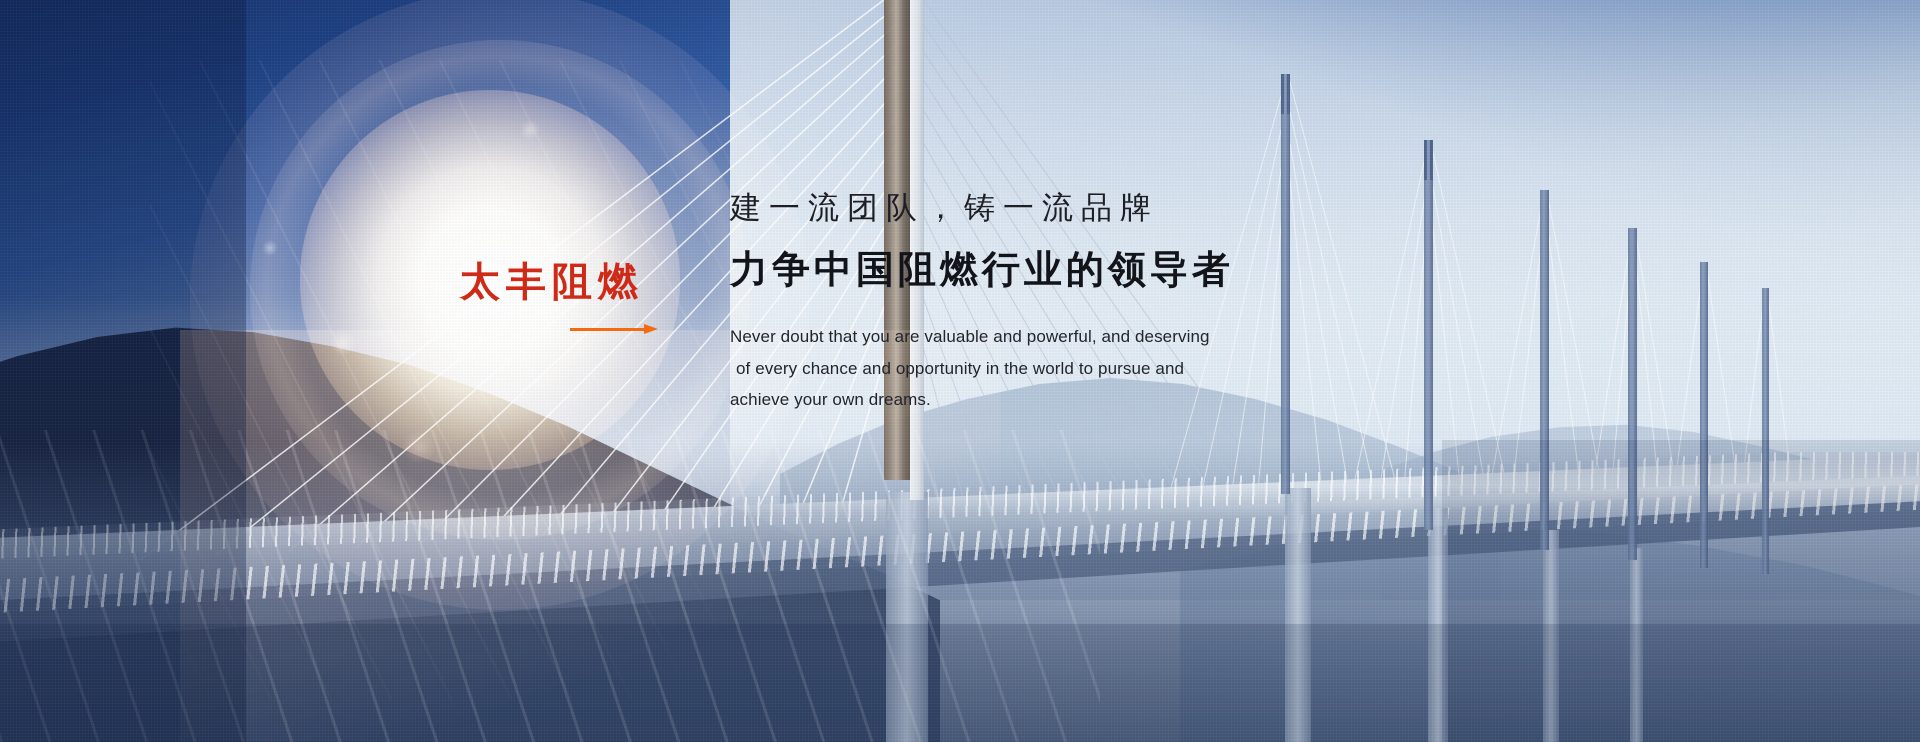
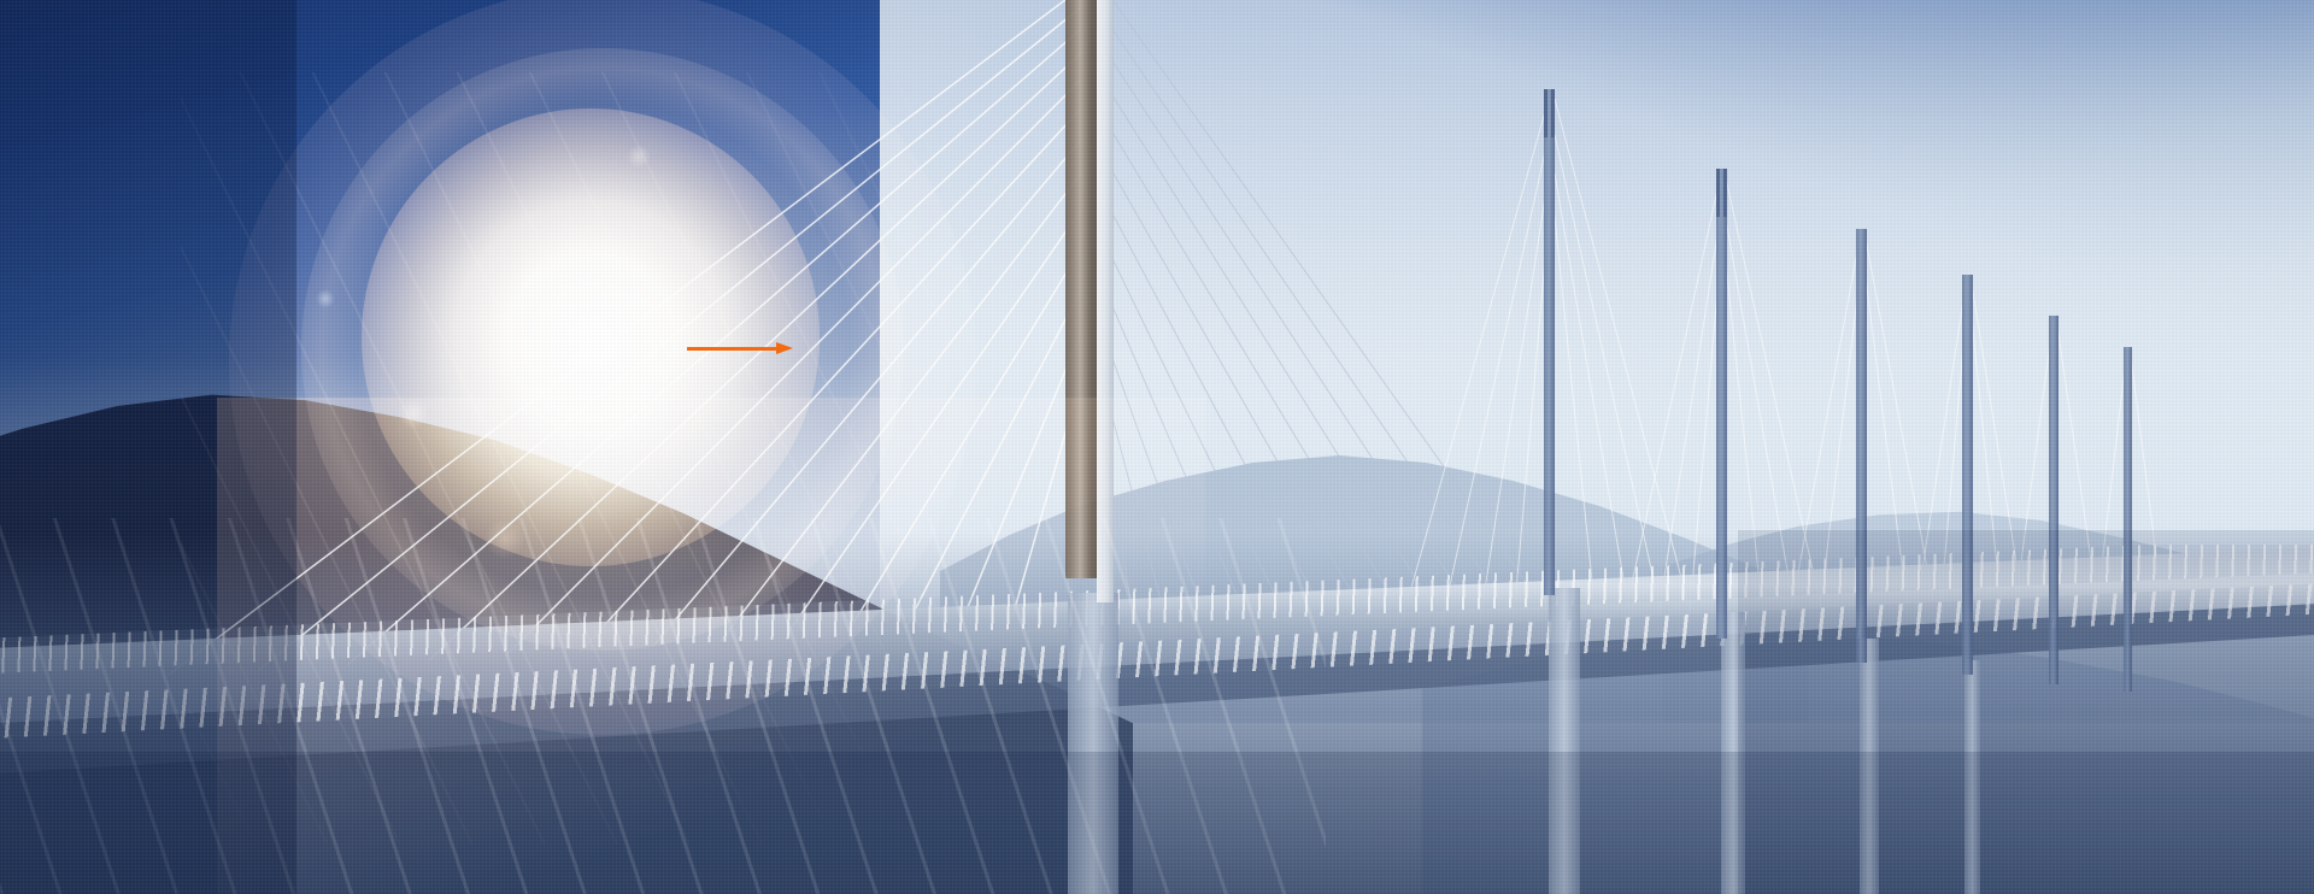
- 太丰阻燃
- 建一流团队，铸一流品牌
- 力争中国阻燃行业的领导者
- Never doubt that you are valuable and powerful, and deserving
- of every chance and opportunity in the world to pursue and
- achieve your own dreams.
